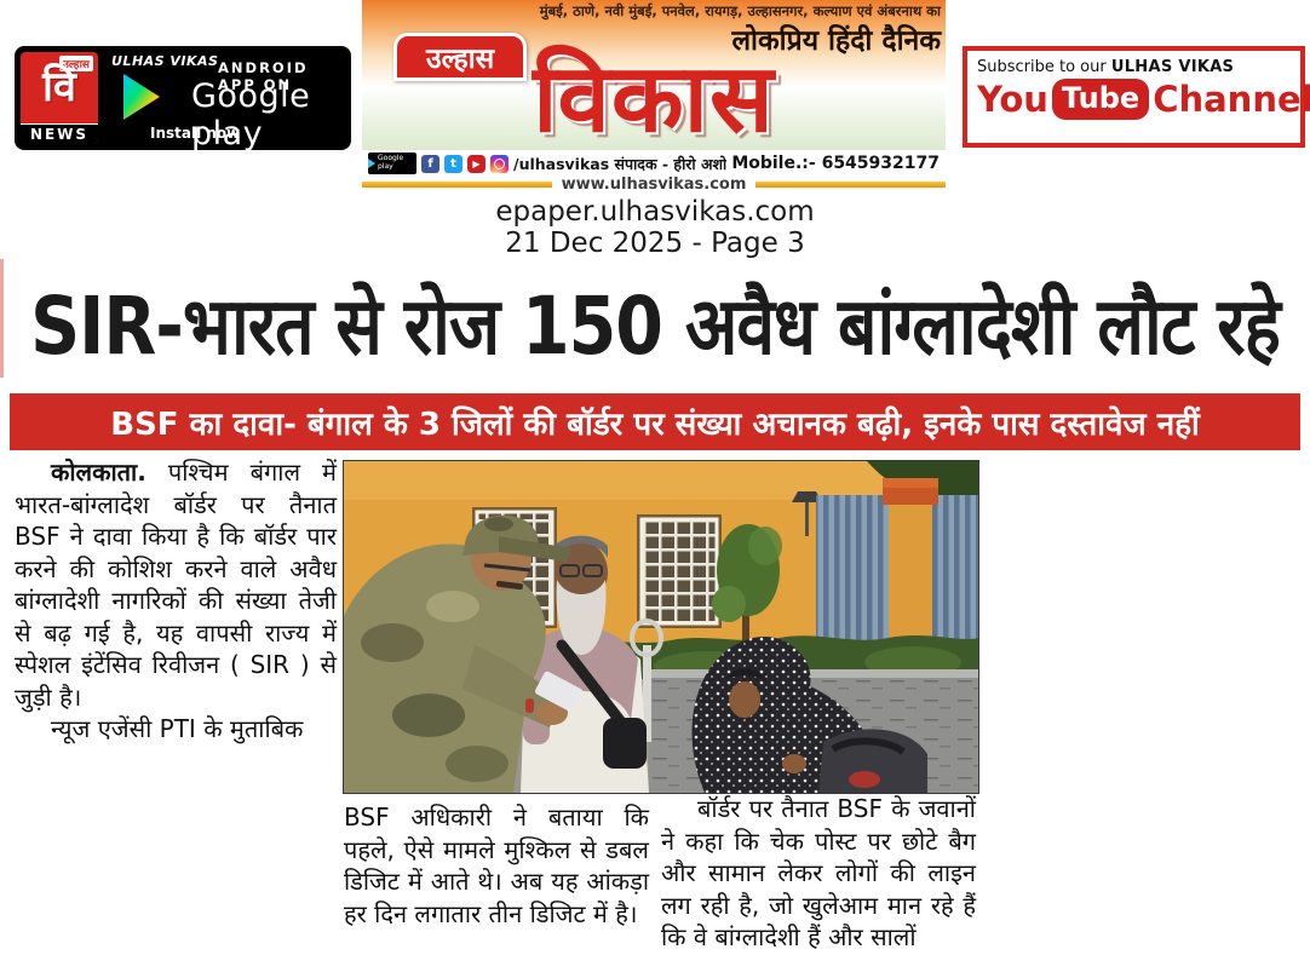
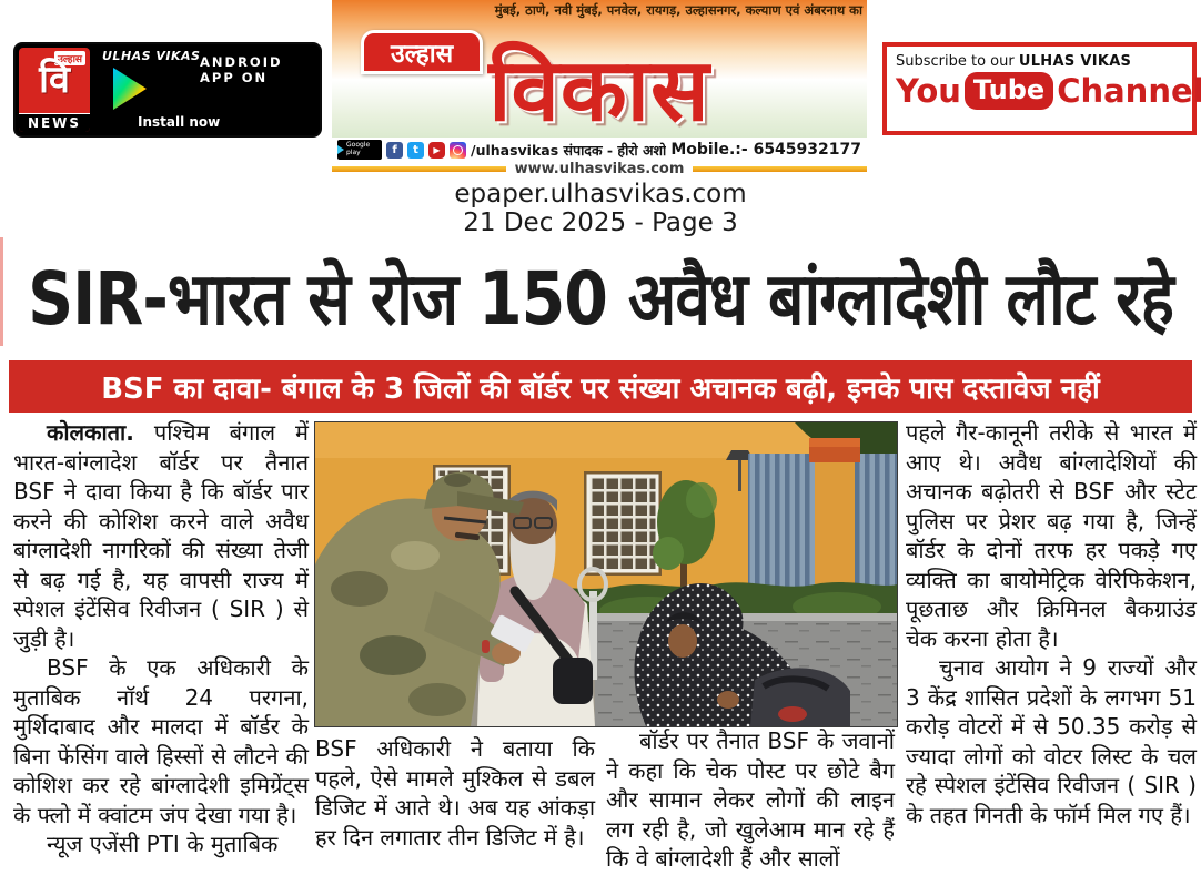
  उल्हास
  वि
  NEWS
  ULHAS VIKAS
  ANDROID APP ON
- Google play
  Install now
  मुंबई, ठाणे, नवी मुंबई, पनवेल, रायगड़, उल्हासनगर, कल्याण एवं अंबरनाथ का
- लोकप्रिय हिंदी दैनिक
  उल्हास
  विकास
  f
  t
  ▶
  Mobile.:- 6545932177
  www.ulhasvikas.com
  Subscribe to our ULHAS VIKAS
  You
  Tube
  Channel
  epaper.ulhasvikas.com
  21 Dec 2025 - Page 3
  SIR-भारत से रोज 150 अवैध बांग्लादेशी लौट रहे
  BSF का दावा- बंगाल के 3 जिलों की बॉर्डर पर संख्या अचानक बढ़ी, इनके पास दस्तावेज नहीं
  कोलकाता. पश्चिम बंगाल में भारत-बांग्लादेश बॉर्डर पर तैनात BSF ने दावा किया है कि बॉर्डर पार करने की कोशिश करने वाले अवैध बांग्लादेशी नागरिकों की संख्या तेजी से बढ़ गई है, यह वापसी राज्य में स्पेशल इंटेंसिव रिवीजन ( SIR ) से जुड़ी है।
+ BSF के एक अधिकारी के मुताबिक नॉर्थ 24 परगना, मुर्शिदाबाद और मालदा में बॉर्डर के बिना फेंसिंग वाले हिस्सों से लौटने की कोशिश कर रहे बांग्लादेशी इमिग्रेंट्स के फ्लो में क्वांटम जंप देखा गया है।
  न्यूज एजेंसी PTI के मुताबिक
  BSF अधिकारी ने बताया कि पहले, ऐसे मामले मुश्किल से डबल डिजिट में आते थे। अब यह आंकड़ा हर दिन लगातार तीन डिजिट में है।
  बॉर्डर पर तैनात BSF के जवानों ने कहा कि चेक पोस्ट पर छोटे बैग और सामान लेकर लोगों की लाइन लग रही है, जो खुलेआम मान रहे हैं कि वे बांग्लादेशी हैं और सालों
+ पहले गैर-कानूनी तरीके से भारत में आए थे। अवैध बांग्लादेशियों की अचानक बढ़ोतरी से BSF और स्टेट पुलिस पर प्रेशर बढ़ गया है, जिन्हें बॉर्डर के दोनों तरफ हर पकड़े गए व्यक्ति का बायोमेट्रिक वेरिफिकेशन, पूछताछ और क्रिमिनल बैकग्राउंड चेक करना होता है।
+ चुनाव आयोग ने 9 राज्यों और 3 केंद्र शासित प्रदेशों के लगभग 51 करोड़ वोटरों में से 50.35 करोड़ से ज्यादा लोगों को वोटर लिस्ट के चल रहे स्पेशल इंटेंसिव रिवीजन ( SIR ) के तहत गिनती के फॉर्म मिल गए हैं।
